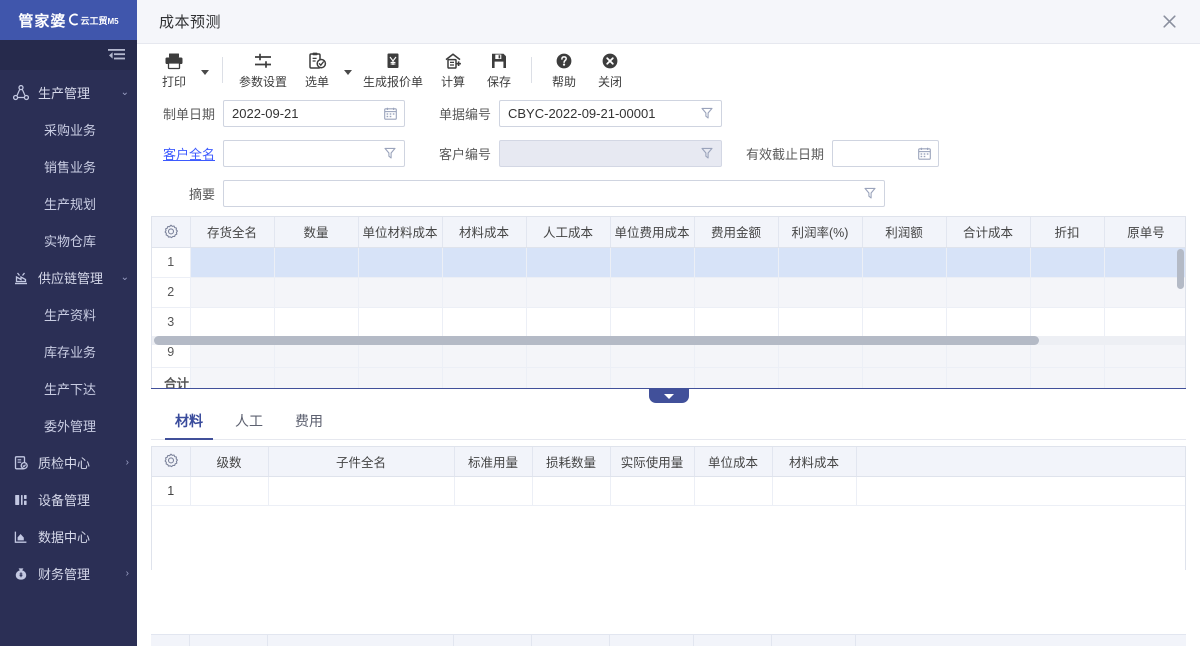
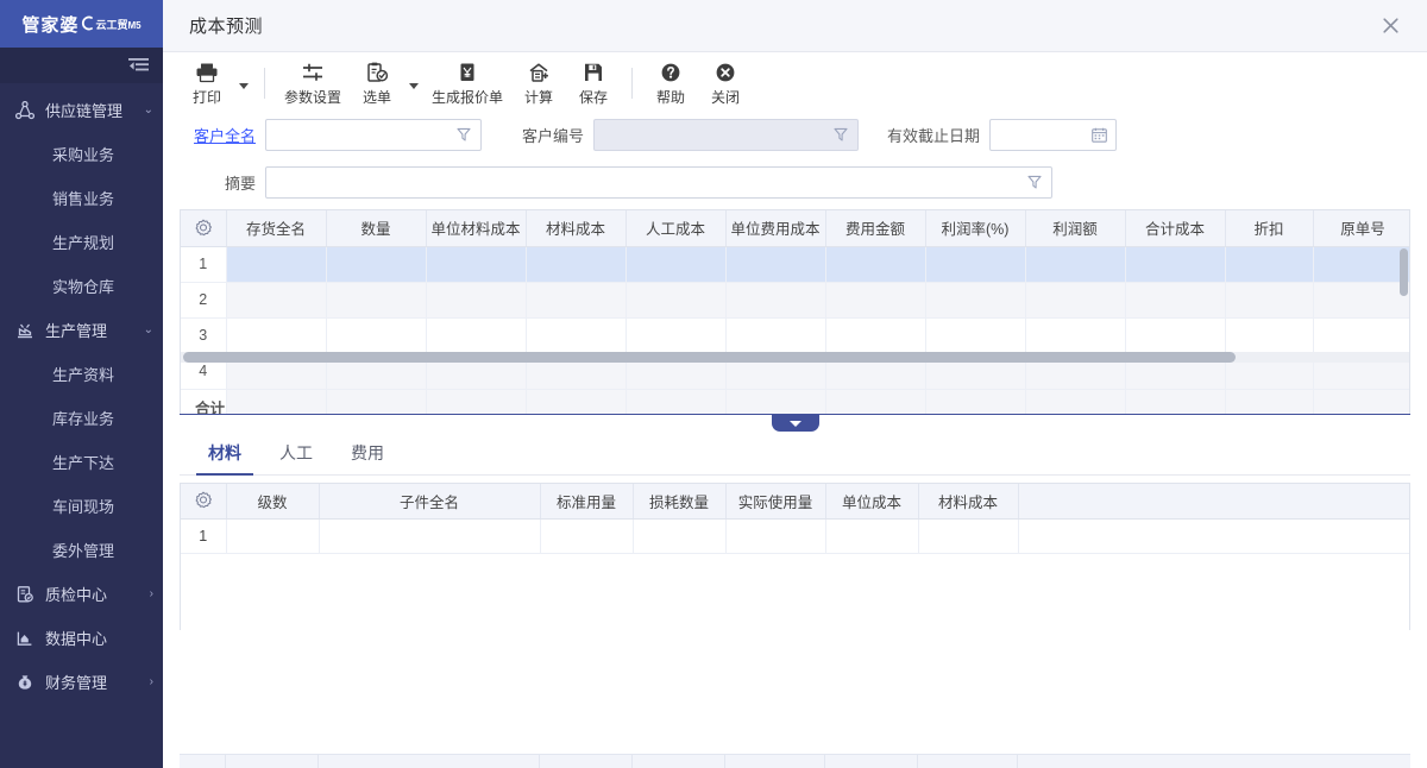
  管家婆
  云工贸M5
- 生产管理
+ 供应链管理
  ⌄
  采购业务
  销售业务
  生产规划
  实物仓库
- 供应链管理
+ 生产管理
  ⌄
  生产资料
  库存业务
  生产下达
+ 车间现场
  委外管理
  质检中心
  ›
- 设备管理
  数据中心
  财务管理
  ›
  成本预测
  打印
  参数设置
  选单
  生成报价单
  计算
  保存
  帮助
  关闭
- 制单日期
- 2022-09-21
- 单据编号
- CBYC-2022-09-21-00001
  客户全名
  客户编号
  有效截止日期
  摘要
  	存货全名	数量	单位材料成本	材料成本	人工成本	单位费用成本	费用金额	利润率(%)	利润额	合计成本	折扣	原单号
  1
  2
  3
- 9
+ 4
  合计
  材料
  人工
  费用
  	级数	子件全名	标准用量	损耗数量	实际使用量	单位成本	材料成本
  1
